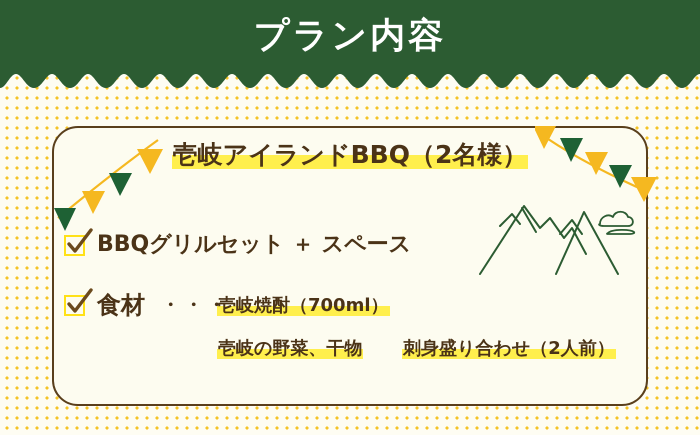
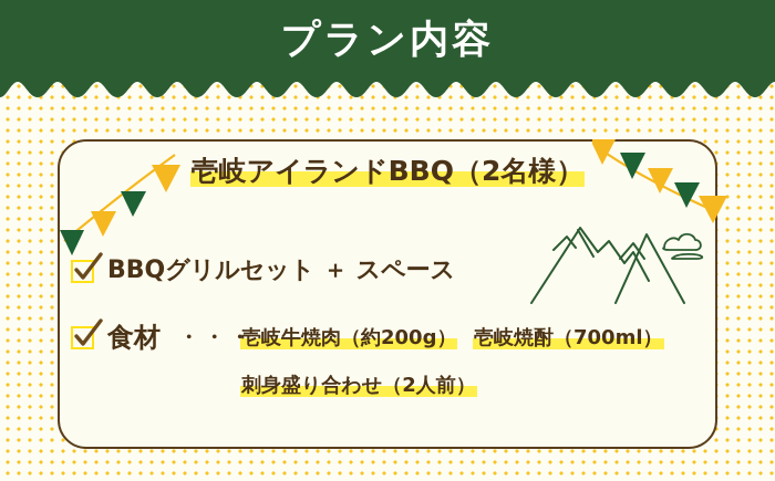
  プラン内容
  壱岐アイランドBBQ（2名様）
  BBQグリルセット ＋ スペース
  食材
+ 壱岐牛焼肉（約200g）
  壱岐焼酎（700ml）
- 壱岐の野菜、干物
  刺身盛り合わせ（2人前）
